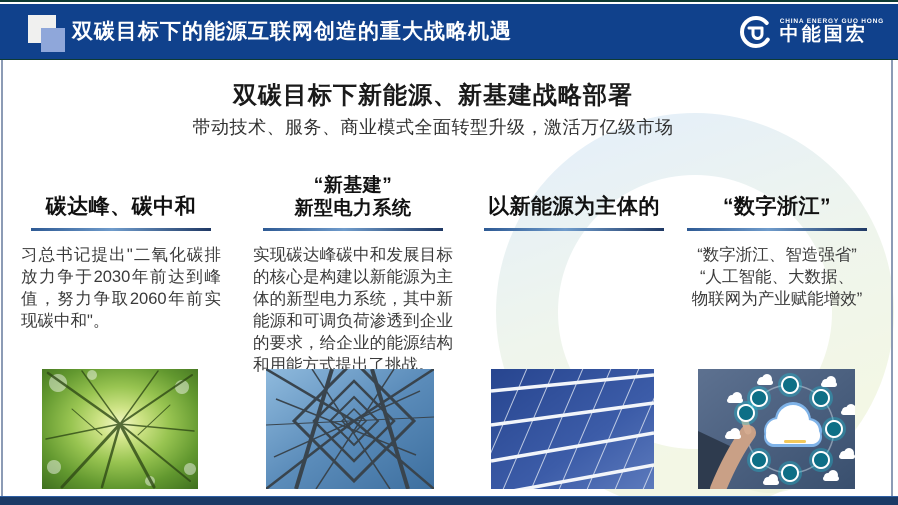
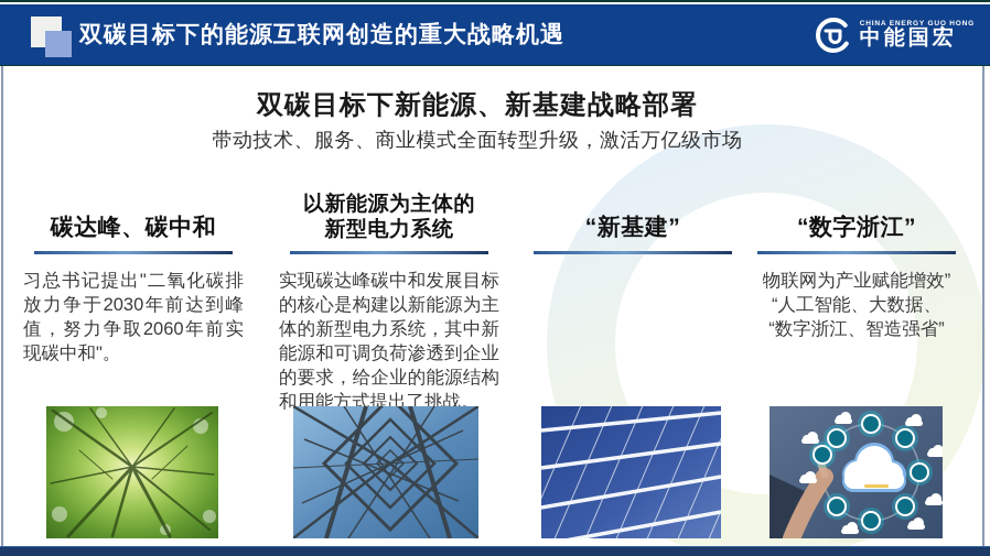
  双碳目标下的能源互联网创造的重大战略机遇
  中能国宏
  双碳目标下新能源、新基建战略部署
  带动技术、服务、商业模式全面转型升级，激活万亿级市场
  碳达峰、碳中和
  习总书记提出"二氧化碳排放力争于2030年前达到峰值，努力争取2060年前实现碳中和"。
- “新基建”
+ 以新能源为主体的
  新型电力系统
  实现碳达峰碳中和发展目标的核心是构建以新能源为主体的新型电力系统，其中新能源和可调负荷渗透到企业的要求，给企业的能源结构和用能方式提出了挑战。
- 以新能源为主体的
+ “新基建”
  “数字浙江”
- “数字浙江、智造强省”
+ 物联网为产业赋能增效”
  “人工智能、大数据、
- 物联网为产业赋能增效”
+ “数字浙江、智造强省”
